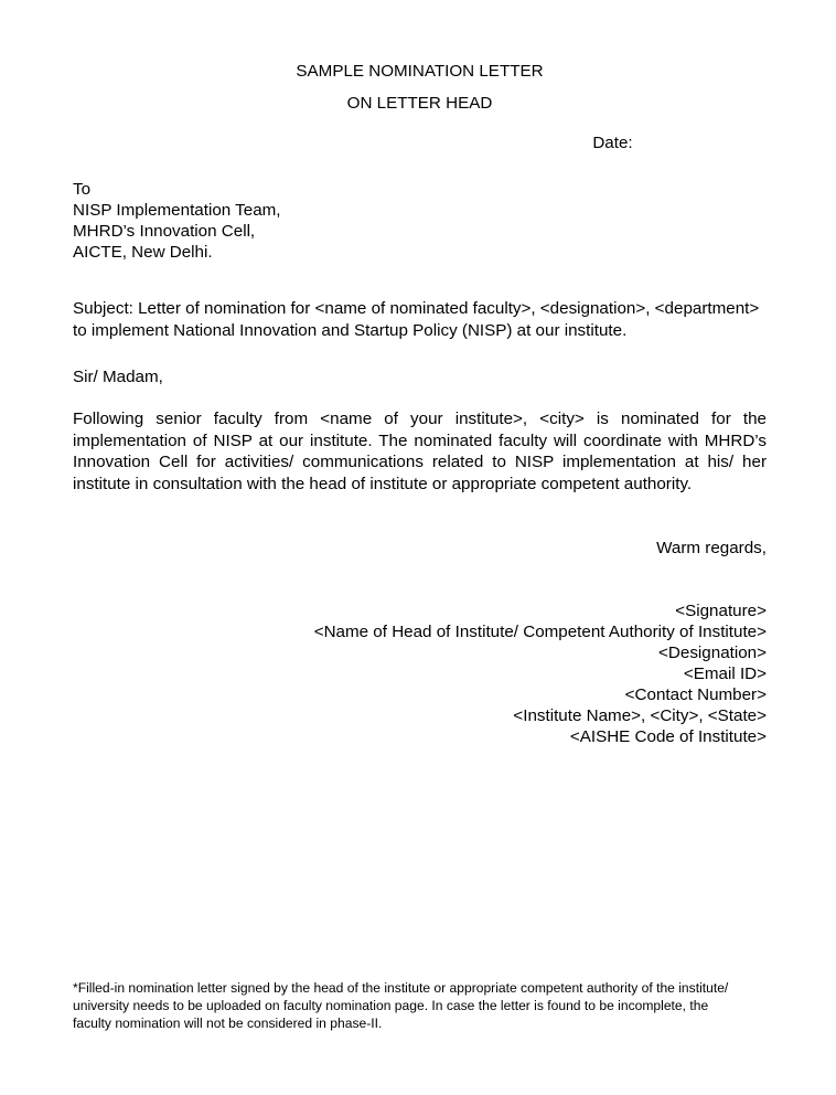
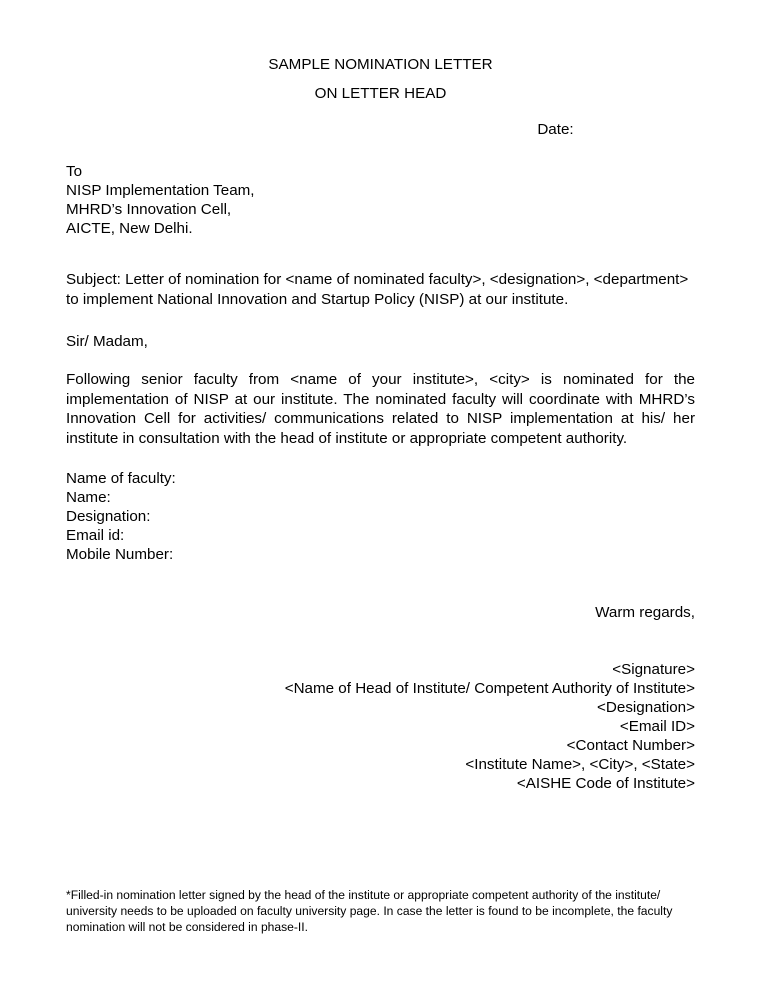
  SAMPLE NOMINATION LETTER
  ON LETTER HEAD
  Date:
  To
  NISP Implementation Team,
  MHRD’s Innovation Cell,
  AICTE, New Delhi.
  Subject: Letter of nomination for <name of nominated faculty>, <designation>, <department> to implement National Innovation and Startup Policy (NISP) at our institute.
  Sir/ Madam,
  Following senior faculty from <name of your institute>, <city> is nominated for the implementation of NISP at our institute. The nominated faculty will coordinate with MHRD’s Innovation Cell for activities/ communications related to NISP implementation at his/ her institute in consultation with the head of institute or appropriate competent authority.
+ Name of faculty:
+ Name:
+ Designation:
+ Email id:
+ Mobile Number:
  Warm regards,
  <Signature>
  <Name of Head of Institute/ Competent Authority of Institute>
  <Designation>
  <Email ID>
  <Contact Number>
  <Institute Name>, <City>, <State>
  <AISHE Code of Institute>
- *Filled-in nomination letter signed by the head of the institute or appropriate competent authority of the institute/ university needs to be uploaded on faculty nomination page. In case the letter is found to be incomplete, the faculty nomination will not be considered in phase-II.
+ *Filled-in nomination letter signed by the head of the institute or appropriate competent authority of the institute/ university needs to be uploaded on faculty university page. In case the letter is found to be incomplete, the faculty nomination will not be considered in phase-II.
